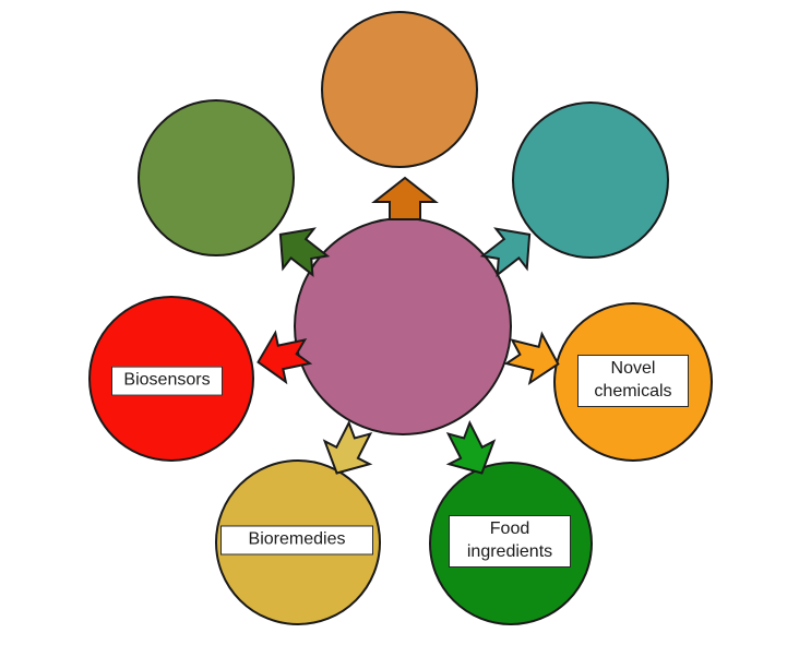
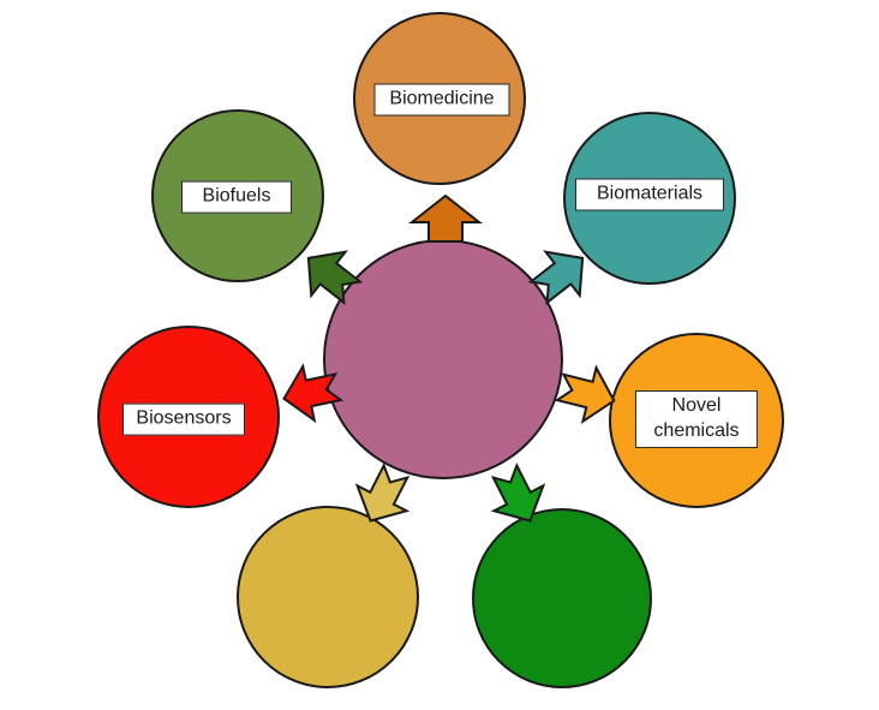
+ Biomedicine
+ Biomaterials
  Novel chemicals
- Food ingredients
- Bioremedies
  Biosensors
+ Biofuels
